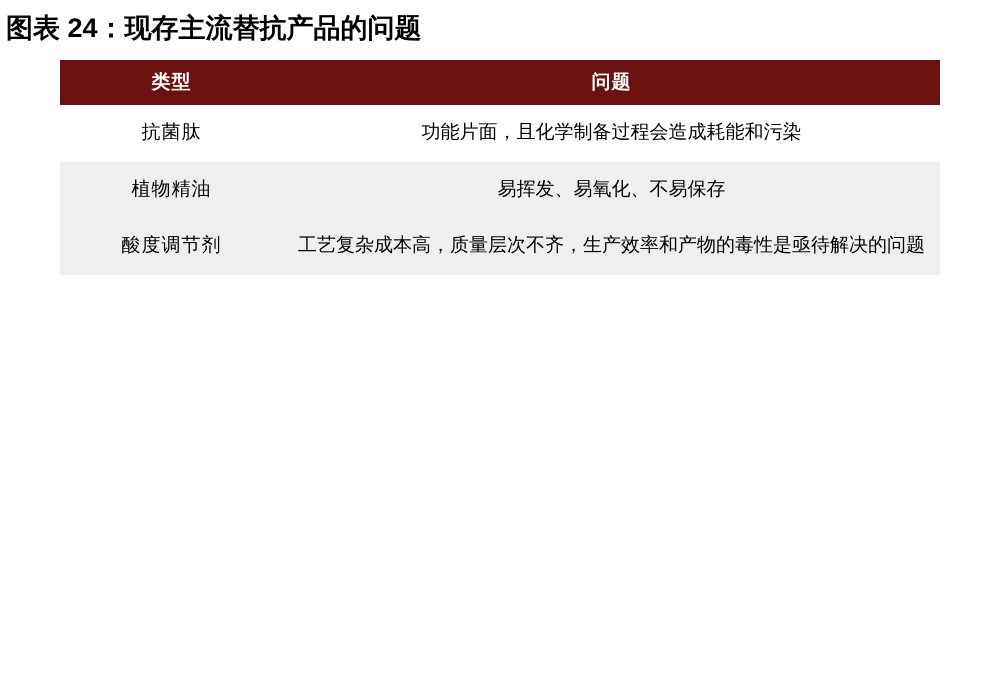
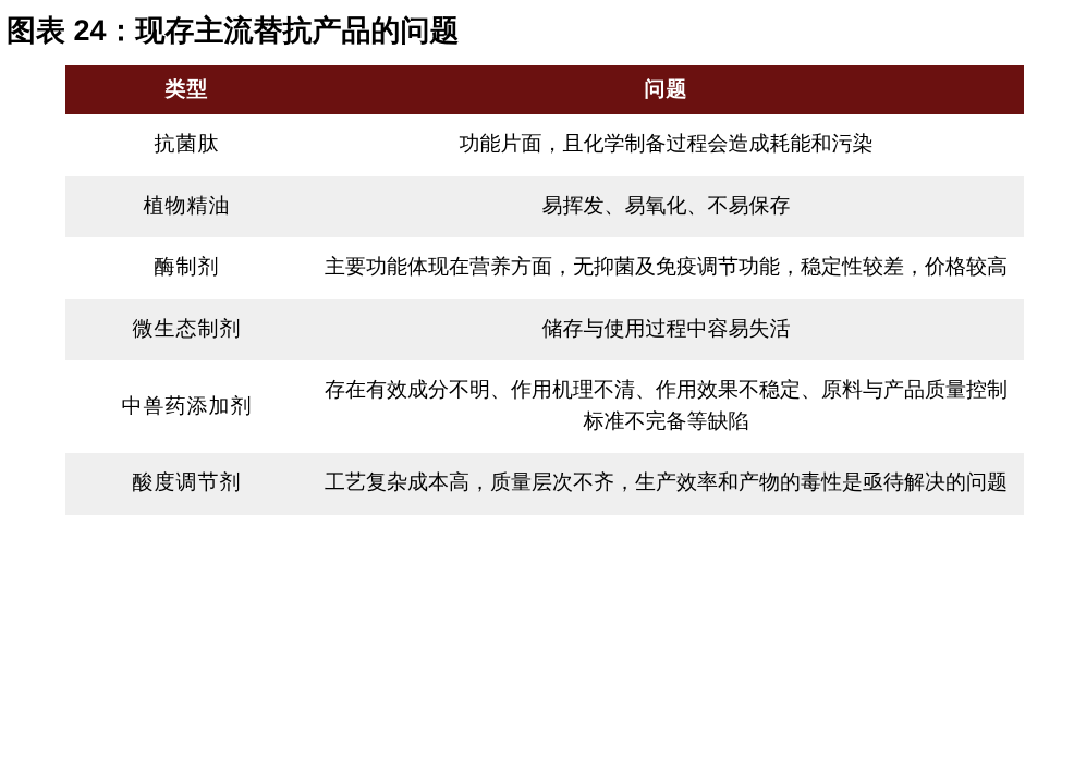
  图表 24：现存主流替抗产品的问题
  类型	问题
  抗菌肽	功能片面，且化学制备过程会造成耗能和污染
  植物精油	易挥发、易氧化、不易保存
+ 酶制剂	主要功能体现在营养方面，无抑菌及免疫调节功能，稳定性较差，价格较高
+ 微生态制剂	储存与使用过程中容易失活
+ 中兽药添加剂	存在有效成分不明、作用机理不清、作用效果不稳定、原料与产品质量控制标准不完备等缺陷
  酸度调节剂	工艺复杂成本高，质量层次不齐，生产效率和产物的毒性是亟待解决的问题
